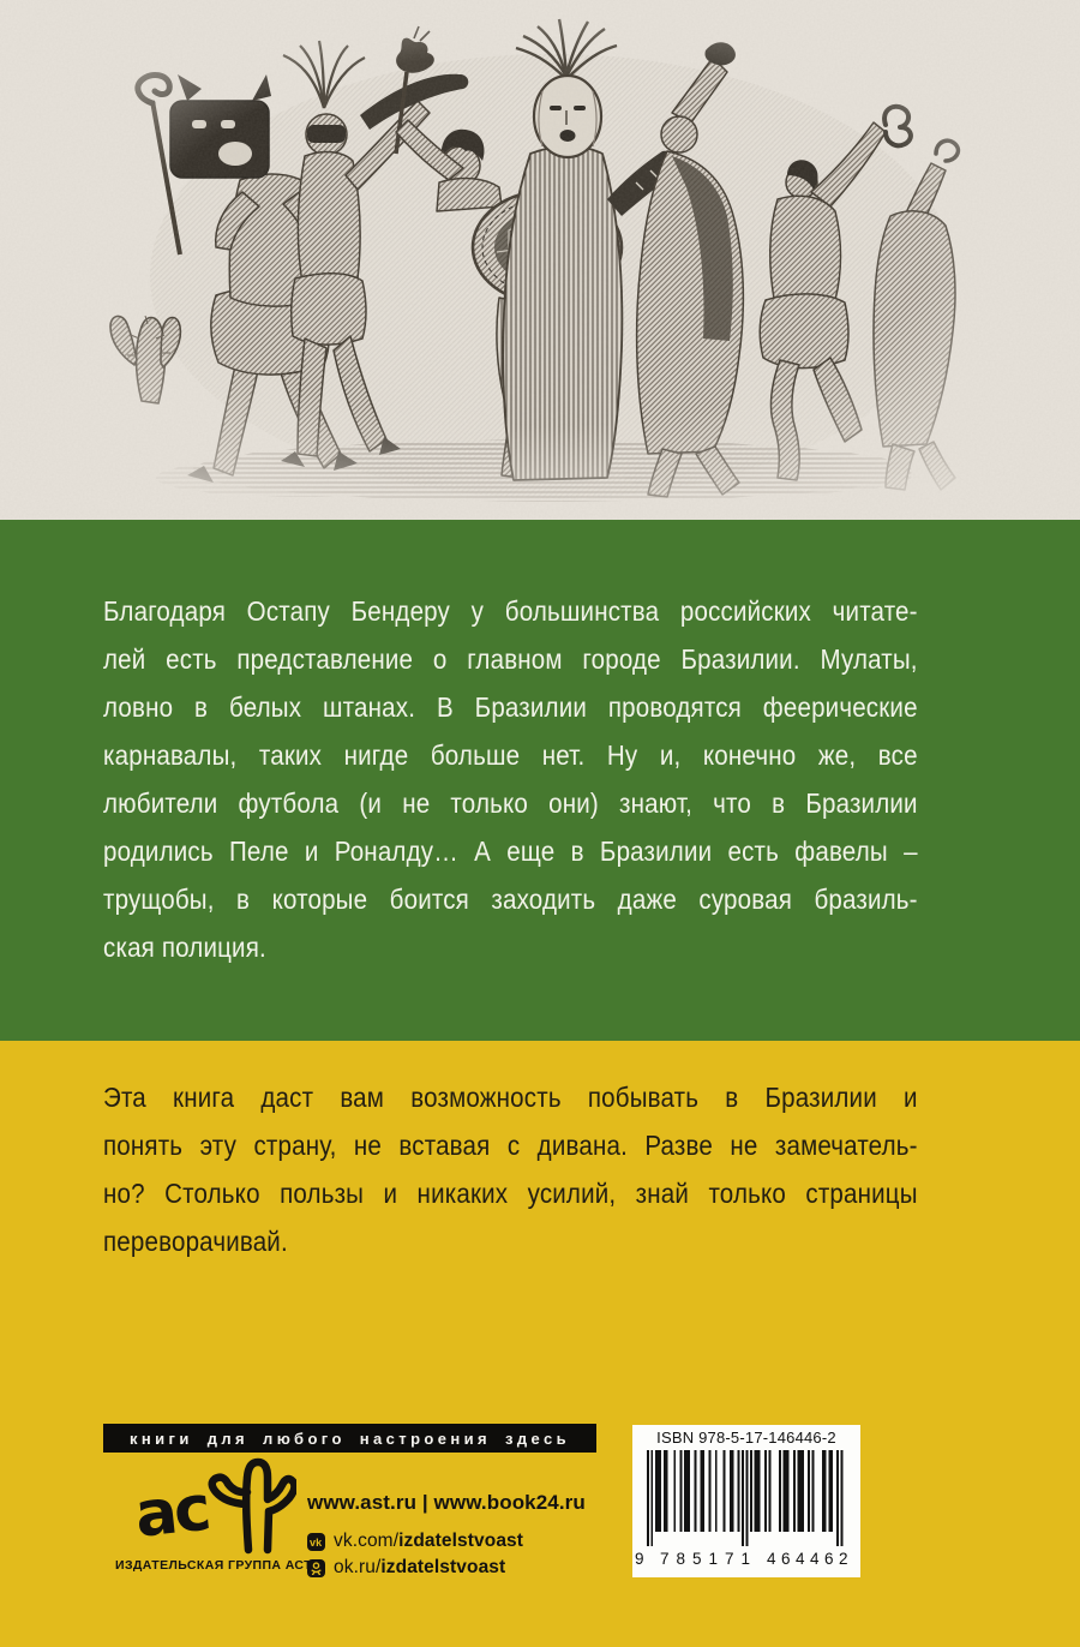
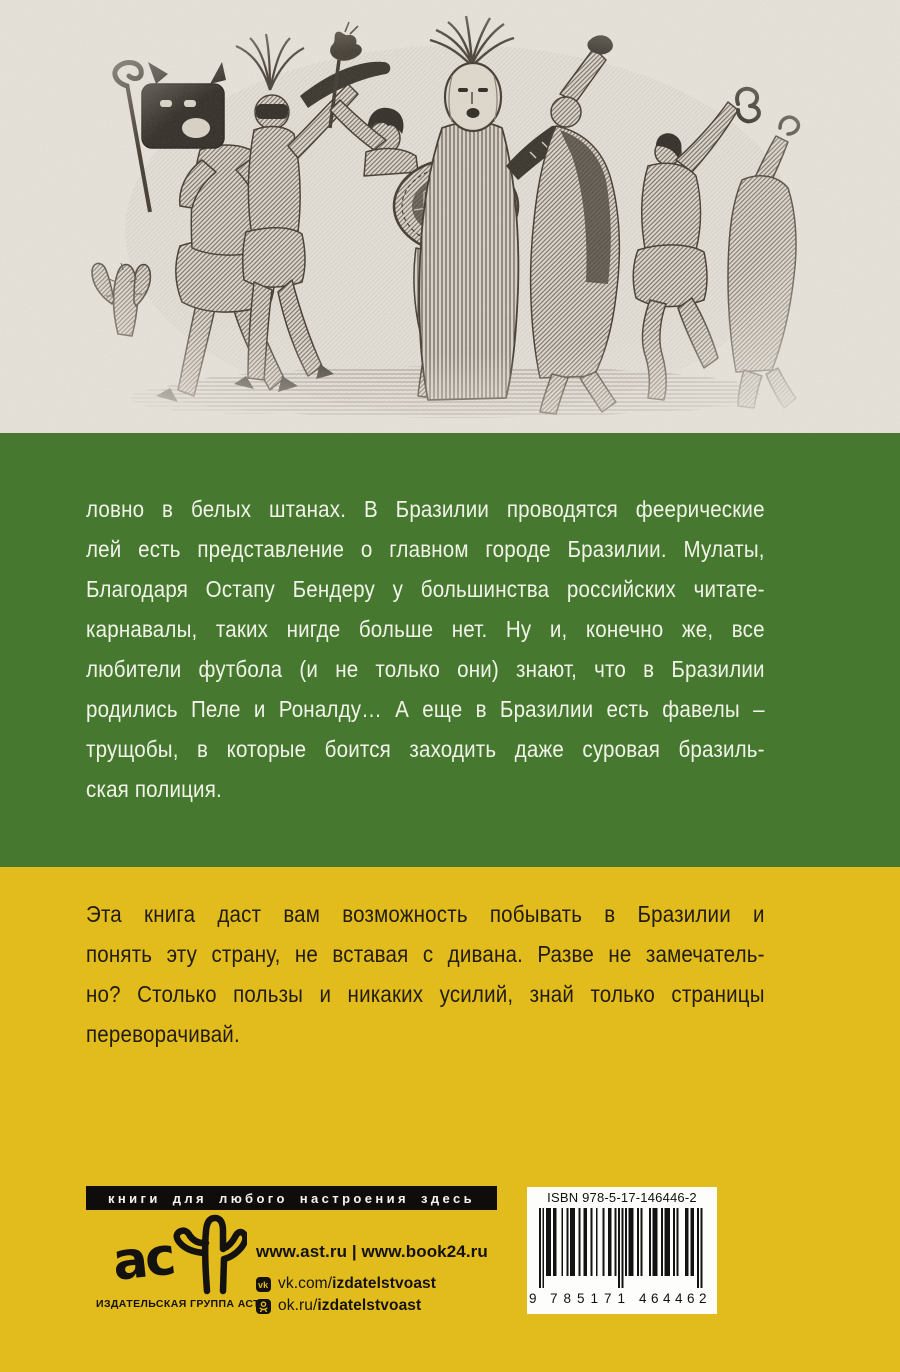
- Благодаря Остапу Бендеру у большинства российских читате-
+ ловно в белых штанах. В Бразилии проводятся феерические
  лей есть представление о главном городе Бразилии. Мулаты,
- ловно в белых штанах. В Бразилии проводятся феерические
+ Благодаря Остапу Бендеру у большинства российских читате-
  карнавалы, таких нигде больше нет. Ну и, конечно же, все
  любители футбола (и не только они) знают, что в Бразилии
  родились Пеле и Роналду… А еще в Бразилии есть фавелы –
  трущобы, в которые боится заходить даже суровая бразиль-
  ская полиция.
  Эта книга даст вам возможность побывать в Бразилии и
  понять эту страну, не вставая с дивана. Разве не замечатель-
  но? Столько пользы и никаких усилий, знай только страницы
  переворачивай.
  книги для любого настроения здесь
  ИЗДАТЕЛЬСКАЯ ГРУППА АС
  www.ast.ru | www.book24.ru
  vk
  vk.com/
  izdatelstvoast
  ok.ru/
  izdatelstvoast
  ISBN 978-5-17-146446-2
  9
  785171
  464462
